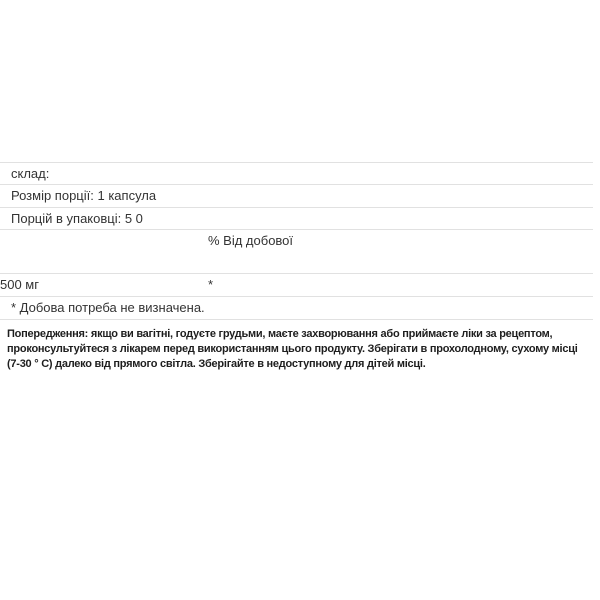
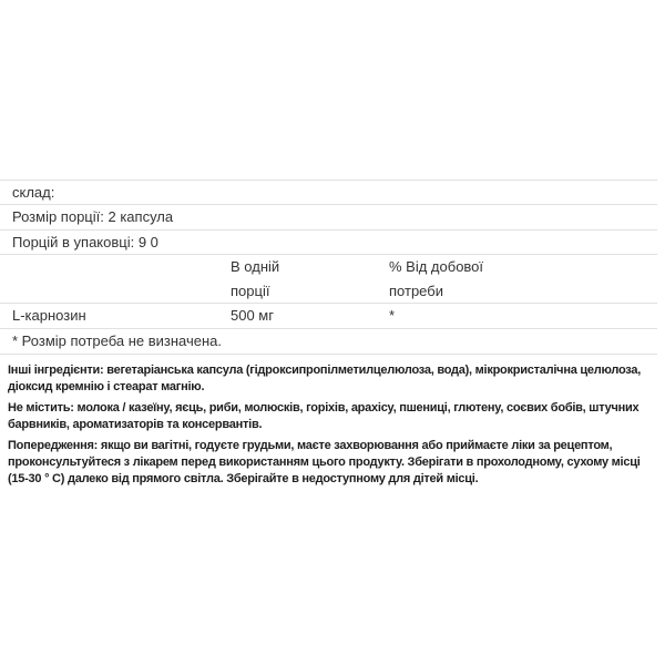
  склад:
- Розмір порції: 1 капсула
+ Розмір порції: 2 капсула
- Порцій в упаковці: 5 0
+ Порцій в упаковці: 9 0
+ В одній
+ порції
  % Від добової
+ потреби
+ L-карнозин
  500 мг
  *
- * Добова потреба не визначена.
+ * Розмір потреба не визначена.
+ Інші інгредієнти: вегетаріанська капсула (гідроксипропілметилцелюлоза, вода), мікрокристалічна целюлоза, діоксид кремнію і стеарат магнію.
+ Не містить: молока / казеїну, яєць, риби, молюсків, горіхів, арахісу, пшениці, глютену, соєвих бобів, штучних барвників, ароматизаторів та консервантів.
- Попередження: якщо ви вагітні, годуєте грудьми, маєте захворювання або приймаєте ліки за рецептом, проконсультуйтеся з лікарем перед використанням цього продукту. Зберігати в прохолодному, сухому місці (7-30 ° C) далеко від прямого світла. Зберігайте в недоступному для дітей місці.
+ Попередження: якщо ви вагітні, годуєте грудьми, маєте захворювання або приймаєте ліки за рецептом, проконсультуйтеся з лікарем перед використанням цього продукту. Зберігати в прохолодному, сухому місці (15-30 ° C) далеко від прямого світла. Зберігайте в недоступному для дітей місці.
